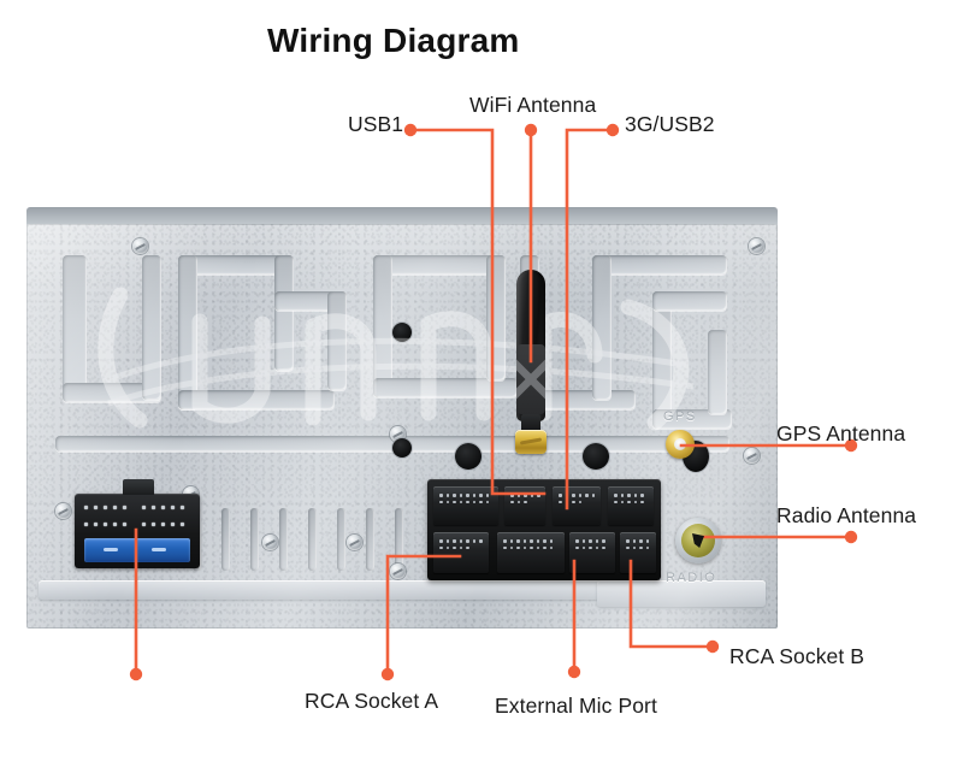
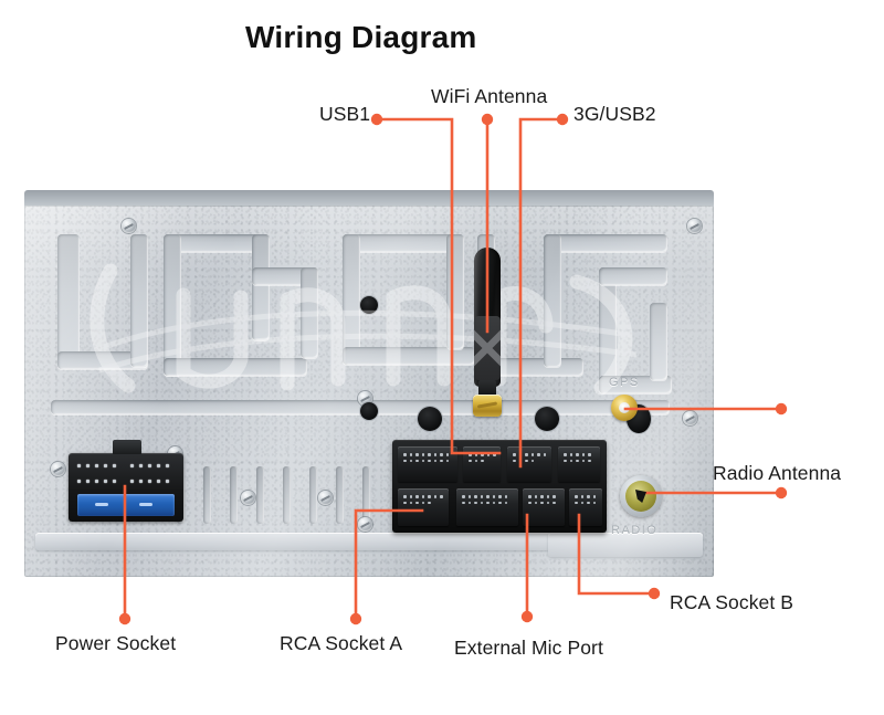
  Wiring Diagram
  GPS
  RADIO
  USB1
  WiFi Antenna
  3G/USB2
- GPS Antenna
  Radio Antenna
+ Power Socket
  RCA Socket A
  External Mic Port
  RCA Socket B
